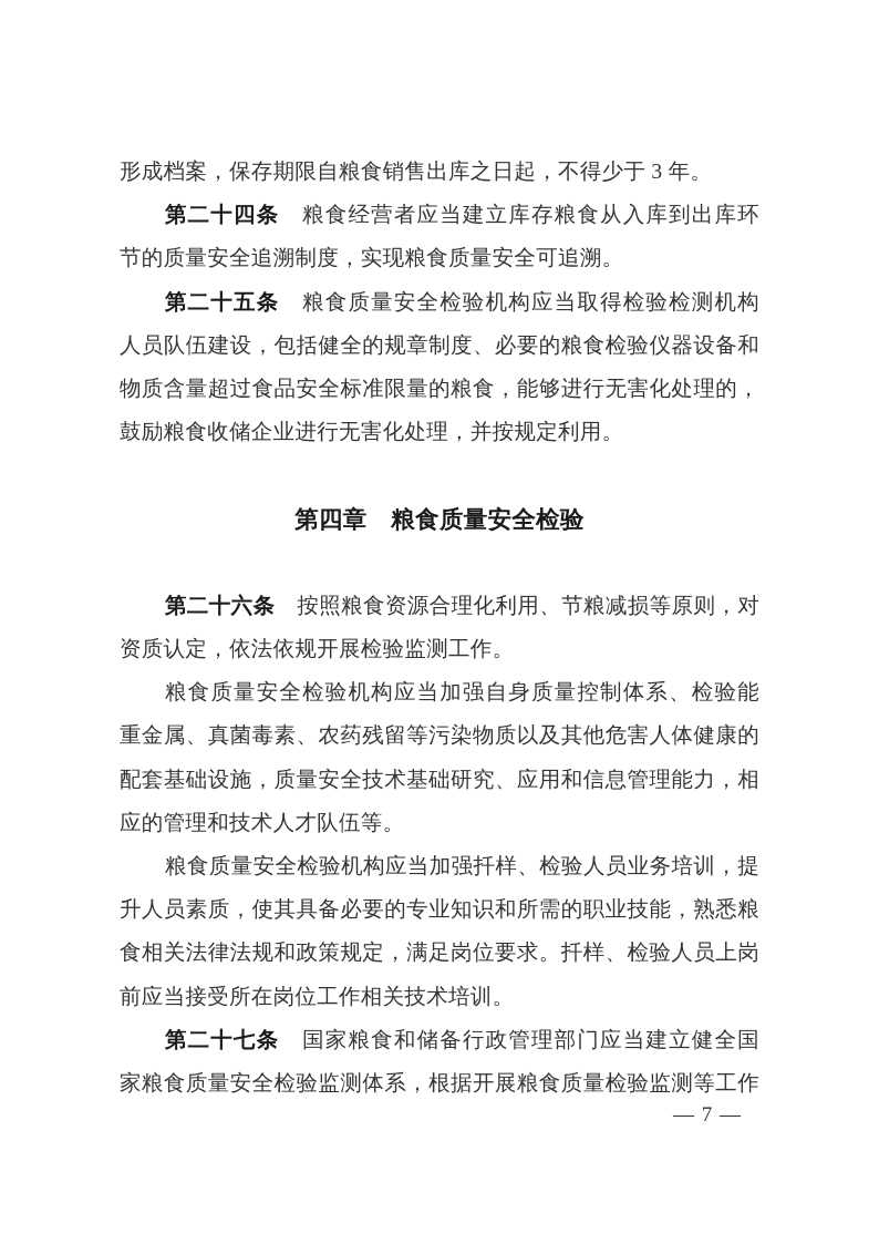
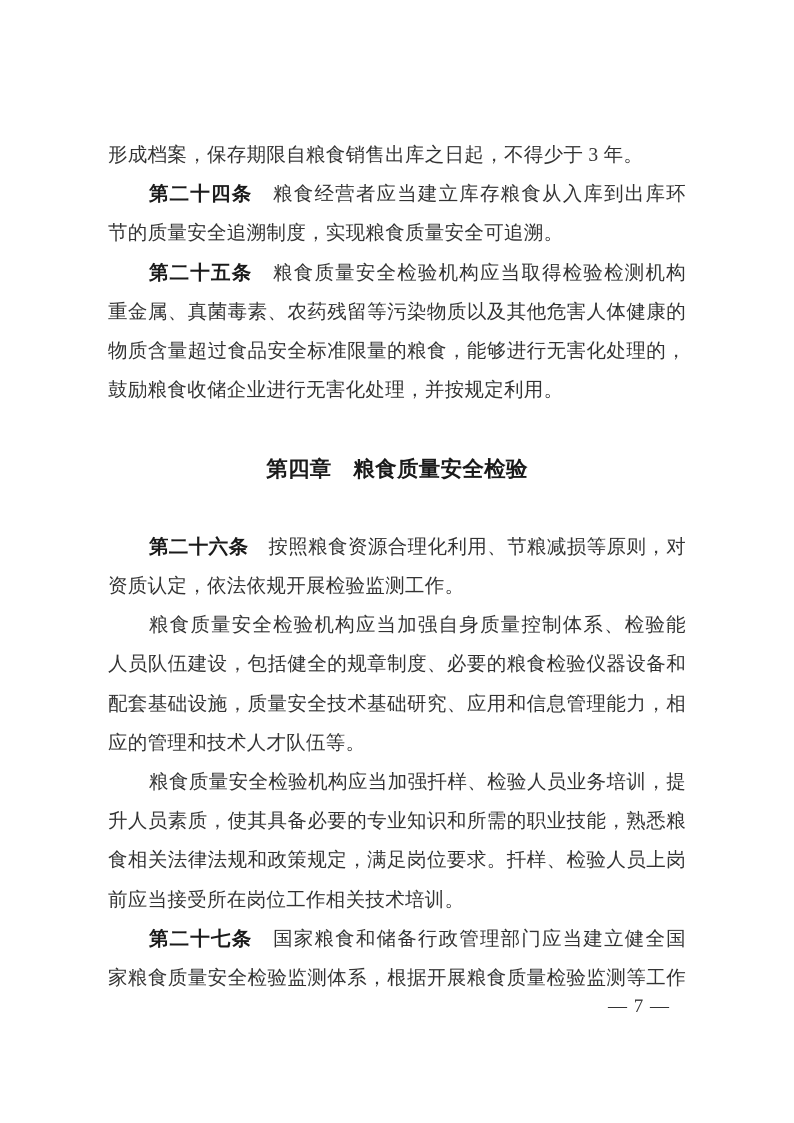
  形成档案，保存期限自粮食销售出库之日起，不得少于 3 年。
  第二十四条 粮食经营者应当建立库存粮食从入库到出库环
  节的质量安全追溯制度，实现粮食质量安全可追溯。
  第二十五条 粮食质量安全检验机构应当取得检验检测机构
- 人员队伍建设，包括健全的规章制度、必要的粮食检验仪器设备和
+ 重金属、真菌毒素、农药残留等污染物质以及其他危害人体健康的
  物质含量超过食品安全标准限量的粮食，能够进行无害化处理的，
  鼓励粮食收储企业进行无害化处理，并按规定利用。
  第四章 粮食质量安全检验
  第二十六条 按照粮食资源合理化利用、节粮减损等原则，对
  资质认定，依法依规开展检验监测工作。
  粮食质量安全检验机构应当加强自身质量控制体系、检验能
- 重金属、真菌毒素、农药残留等污染物质以及其他危害人体健康的
+ 人员队伍建设，包括健全的规章制度、必要的粮食检验仪器设备和
  配套基础设施，质量安全技术基础研究、应用和信息管理能力，相
  应的管理和技术人才队伍等。
  粮食质量安全检验机构应当加强扦样、检验人员业务培训，提
  升人员素质，使其具备必要的专业知识和所需的职业技能，熟悉粮
  食相关法律法规和政策规定，满足岗位要求。扦样、检验人员上岗
  前应当接受所在岗位工作相关技术培训。
  第二十七条 国家粮食和储备行政管理部门应当建立健全国
  家粮食质量安全检验监测体系，根据开展粮食质量检验监测等工作
  — 7 —
